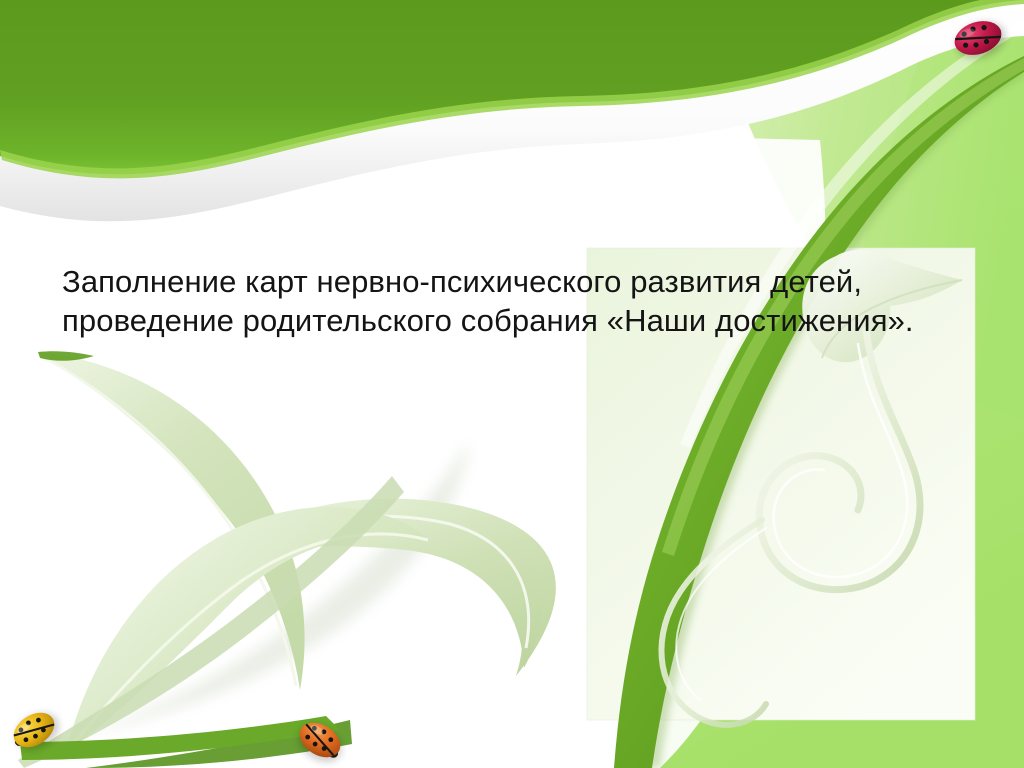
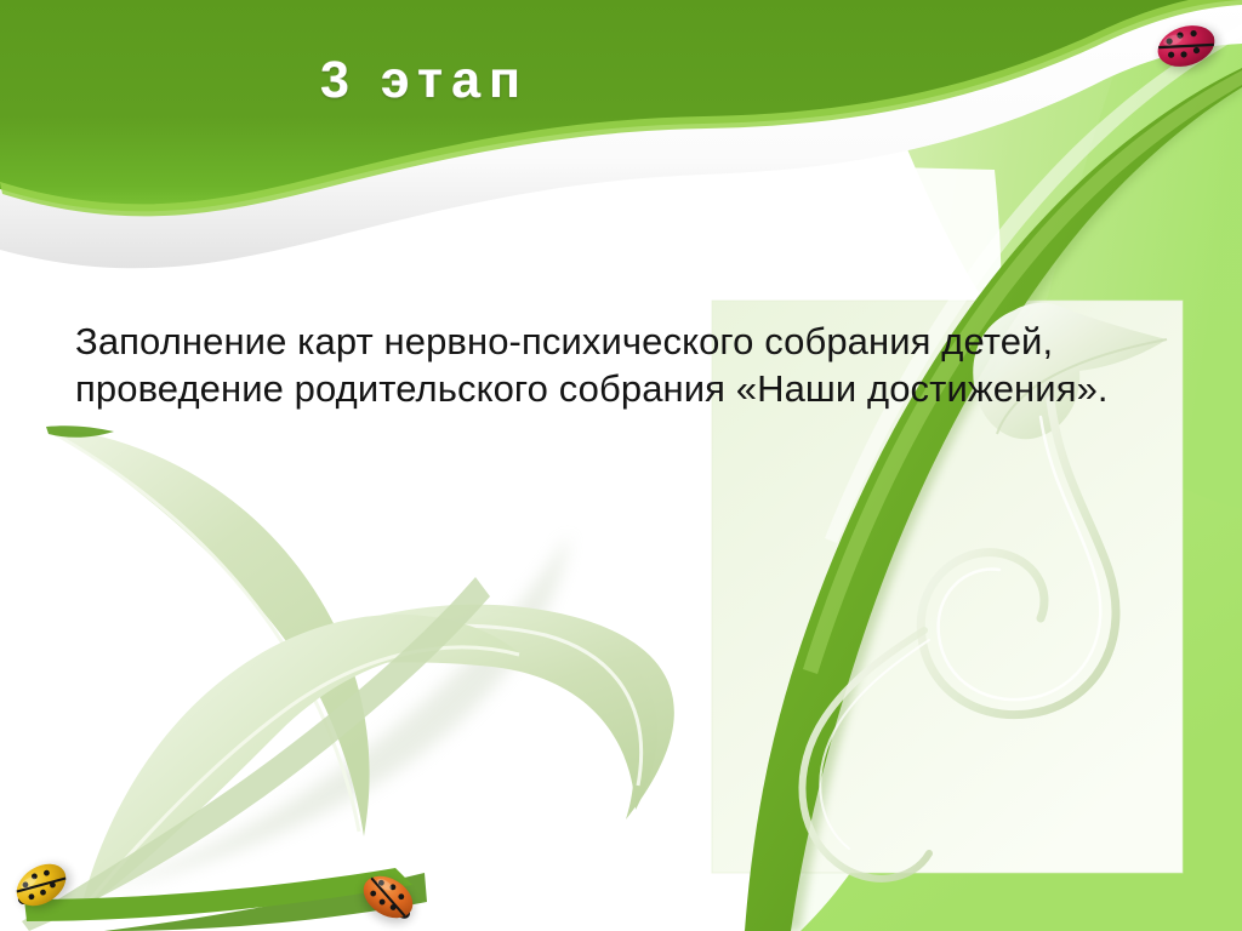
+ 3 этап
- Заполнение карт нервно-психического развития детей, проведение родительского собрания «Наши достижения».
+ Заполнение карт нервно-психического собрания детей, проведение родительского собрания «Наши достижения».
